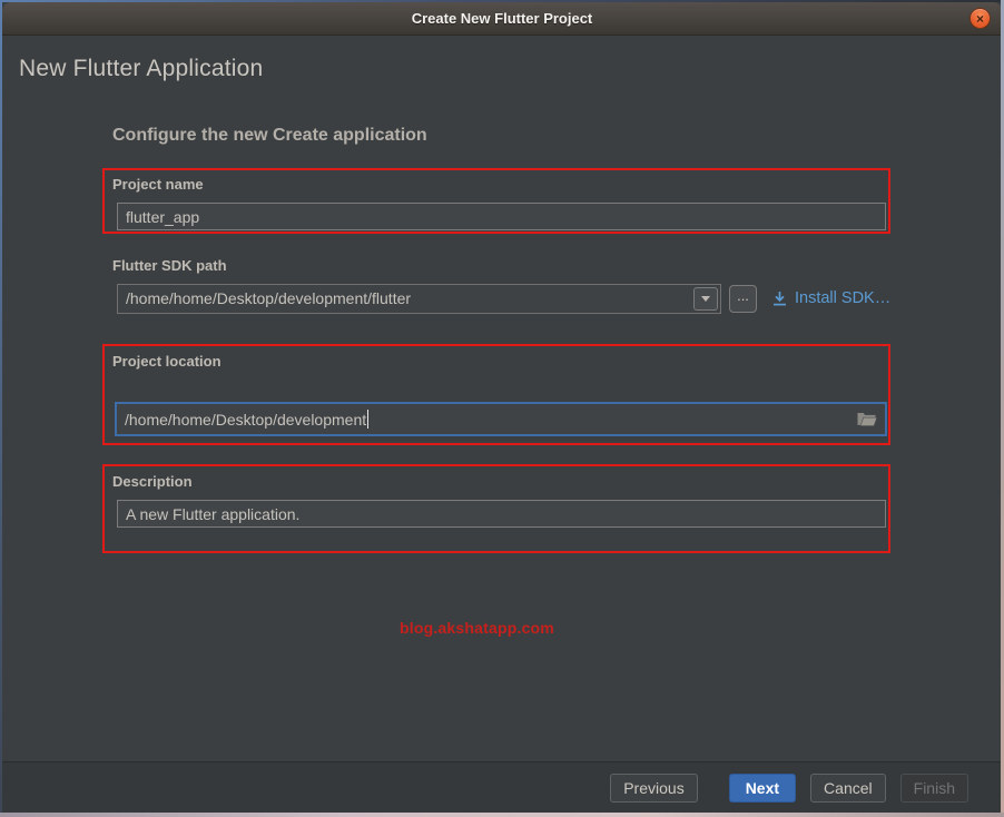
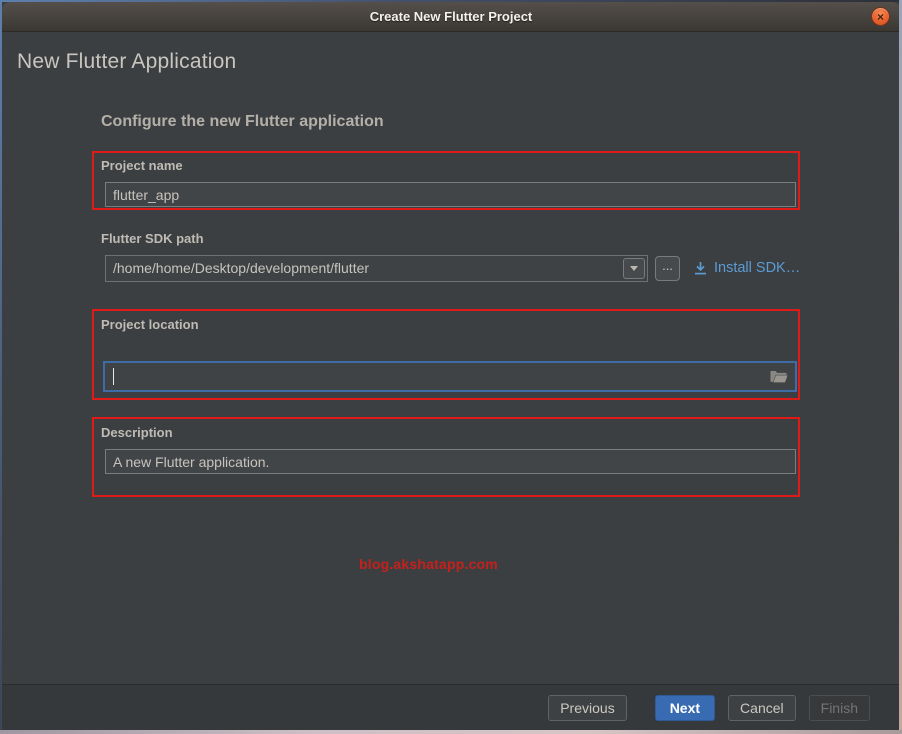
  Create New Flutter Project
  ×
  New Flutter Application
- Configure the new Create application
+ Configure the new Flutter application
  Project name
  flutter_app
  Flutter SDK path
  /home/home/Desktop/development/flutter
  ...
  Install SDK…
  Project location
- /home/home/Desktop/development
  Description
  A new Flutter application.
  blog.akshatapp.com
  Previous
  Next
  Cancel
  Finish
